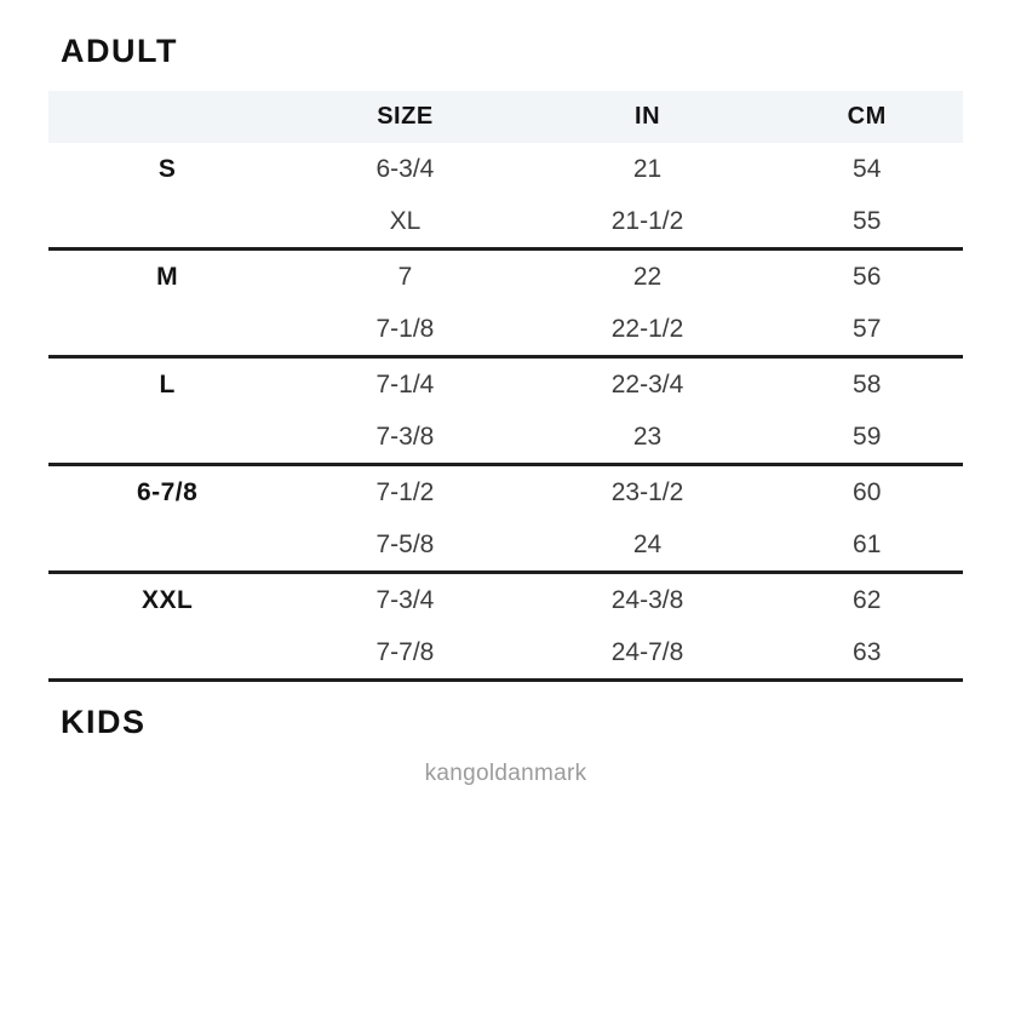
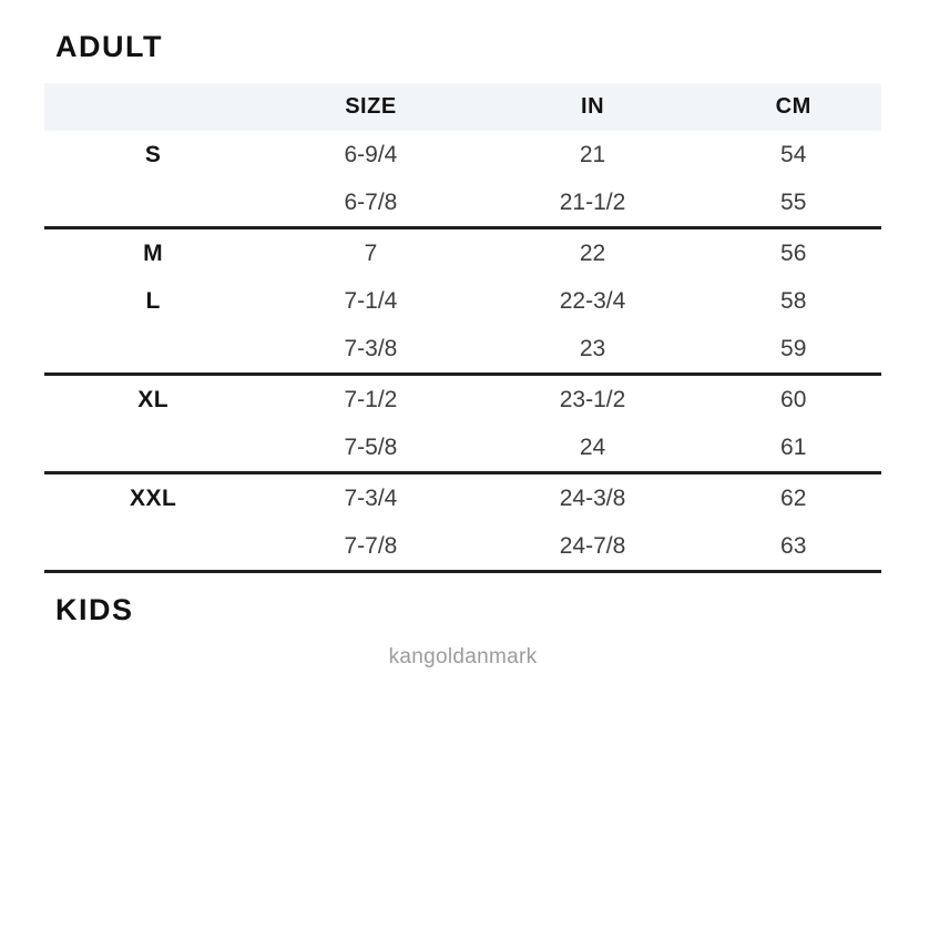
  ADULT
  	SIZE	IN	CM
- S	6-3/4	21	54
+ S	6-9/4	21	54
- 	XL	21-1/2	55
+ 	6-7/8	21-1/2	55
  M	7	22	56
- 	7-1/8	22-1/2	57
  L	7-1/4	22-3/4	58
  	7-3/8	23	59
- 6-7/8	7-1/2	23-1/2	60
+ XL	7-1/2	23-1/2	60
  	7-5/8	24	61
  XXL	7-3/4	24-3/8	62
  	7-7/8	24-7/8	63
  KIDS
  kangoldanmark
